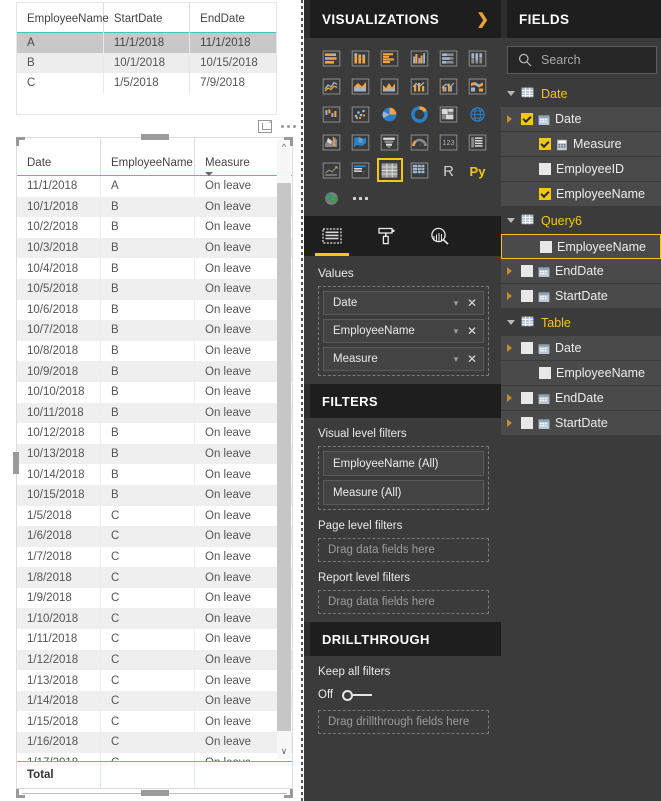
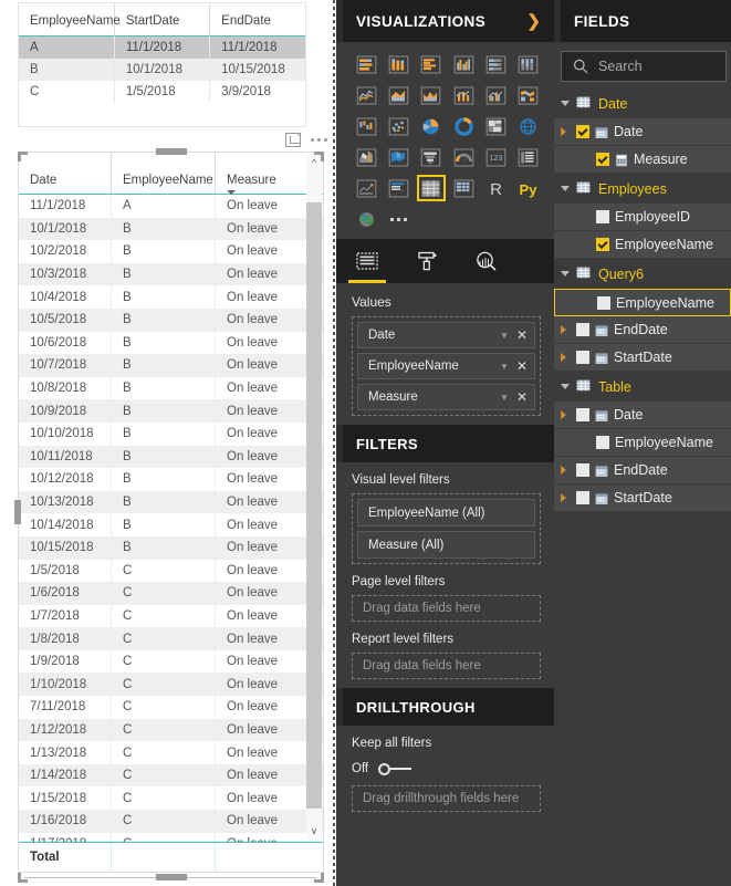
  EmployeeName	StartDate	EndDate
  A	11/1/2018	11/1/2018
  B	10/1/2018	10/15/2018
- C	1/5/2018	7/9/2018
+ C	1/5/2018	3/9/2018
  Date
  EmployeeName
  Measure
  11/1/2018
  A
  On leave
  10/1/2018
  B
  On leave
  10/2/2018
  B
  On leave
  10/3/2018
  B
  On leave
  10/4/2018
  B
  On leave
  10/5/2018
  B
  On leave
  10/6/2018
  B
  On leave
  10/7/2018
  B
  On leave
  10/8/2018
  B
  On leave
  10/9/2018
  B
  On leave
  10/10/2018
  B
  On leave
  10/11/2018
  B
  On leave
  10/12/2018
  B
  On leave
  10/13/2018
  B
  On leave
  10/14/2018
  B
  On leave
  10/15/2018
  B
  On leave
  1/5/2018
  C
  On leave
  1/6/2018
  C
  On leave
  1/7/2018
  C
  On leave
  1/8/2018
  C
  On leave
  1/9/2018
  C
  On leave
  1/10/2018
  C
  On leave
- 1/11/2018
+ 7/11/2018
  C
  On leave
  1/12/2018
  C
  On leave
  1/13/2018
  C
  On leave
  1/14/2018
  C
  On leave
  1/15/2018
  C
  On leave
  1/16/2018
  C
  On leave
  Total
  ^
  ∨
  VISUALIZATIONS
  ❯
  R
  Py
  Values
  Date
  ▼
  ✕
  EmployeeName
  ▼
  ✕
  Measure
  ▼
  ✕
  FILTERS
  Visual level filters
  EmployeeName (All)
  Measure (All)
  Page level filters
  Drag data fields here
  Report level filters
  Drag data fields here
  DRILLTHROUGH
  Keep all filters
  Off
  Drag drillthrough fields here
  FIELDS
  Search
  Date
  Date
  Measure
+ Employees
  EmployeeID
  EmployeeName
  Query6
  EmployeeName
  EndDate
  StartDate
  Table
  Date
  EmployeeName
  EndDate
  StartDate
